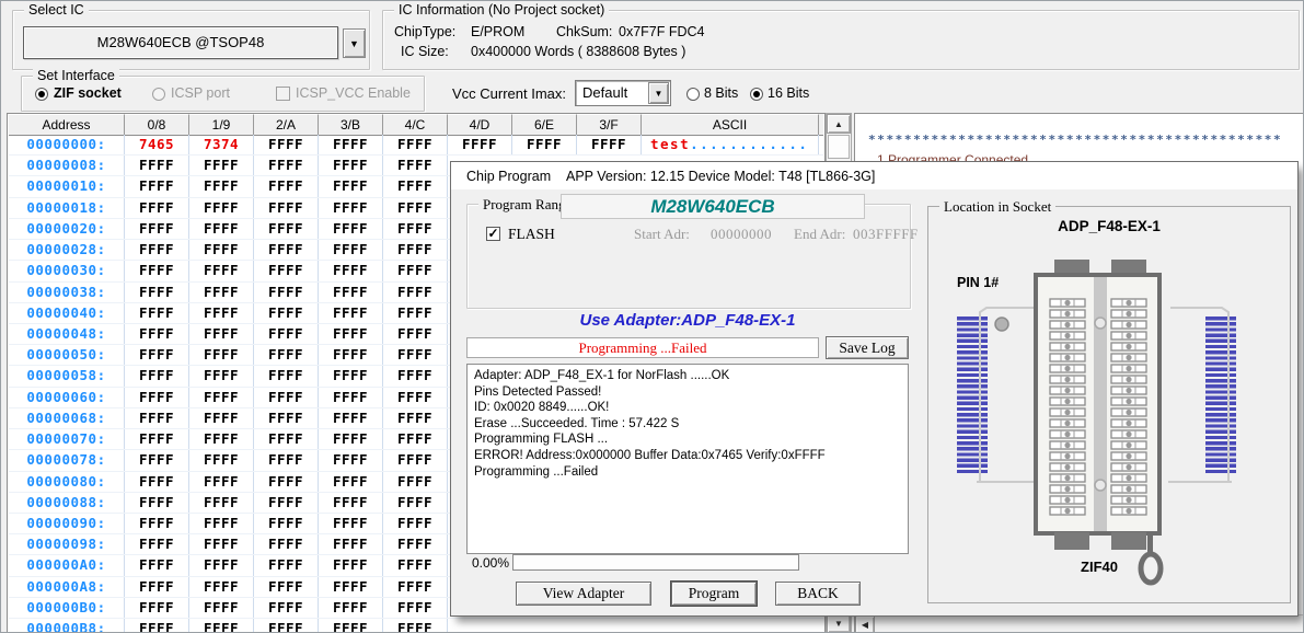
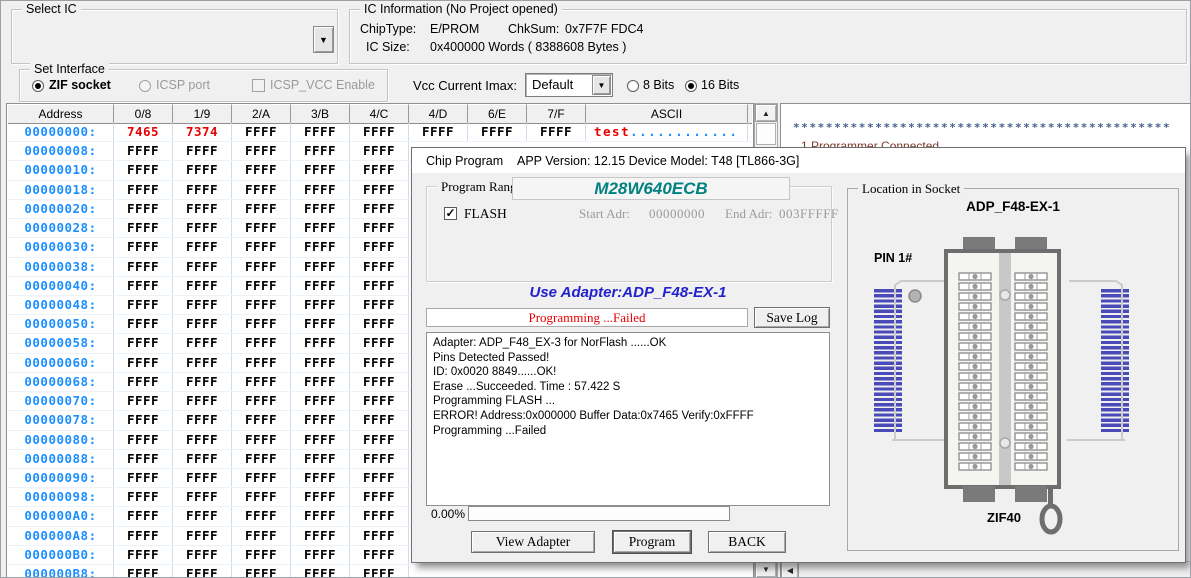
  Select IC
- M28W640ECB @TSOP48
  ▼
- IC Information (No Project socket)
+ IC Information (No Project opened)
  ChipType:
  E/PROM
  ChkSum:
  0x7F7F FDC4
  IC Size:
  0x400000 Words ( 8388608 Bytes )
  Set Interface
  ZIF socket
  ICSP port
  ICSP_VCC Enable
  Vcc Current Imax:
  Default
  ▼
  8 Bits
  16 Bits
  Address
  0/8
  1/9
  2/A
  3/B
  4/C
  4/D
  6/E
- 3/F
+ 7/F
  ASCII
  00000000:
  7465
  7374
  FFFF
  FFFF
  FFFF
  FFFF
  FFFF
  FFFF
  test............
  00000008:
  FFFF
  FFFF
  FFFF
  FFFF
  FFFF
  00000010:
  FFFF
  FFFF
  FFFF
  FFFF
  FFFF
  00000018:
  FFFF
  FFFF
  FFFF
  FFFF
  FFFF
  00000020:
  FFFF
  FFFF
  FFFF
  FFFF
  FFFF
  00000028:
  FFFF
  FFFF
  FFFF
  FFFF
  FFFF
  00000030:
  FFFF
  FFFF
  FFFF
  FFFF
  FFFF
  00000038:
  FFFF
  FFFF
  FFFF
  FFFF
  FFFF
  00000040:
  FFFF
  FFFF
  FFFF
  FFFF
  FFFF
  00000048:
  FFFF
  FFFF
  FFFF
  FFFF
  FFFF
  00000050:
  FFFF
  FFFF
  FFFF
  FFFF
  FFFF
  00000058:
  FFFF
  FFFF
  FFFF
  FFFF
  FFFF
  00000060:
  FFFF
  FFFF
  FFFF
  FFFF
  FFFF
  00000068:
  FFFF
  FFFF
  FFFF
  FFFF
  FFFF
  00000070:
  FFFF
  FFFF
  FFFF
  FFFF
  FFFF
  00000078:
  FFFF
  FFFF
  FFFF
  FFFF
  FFFF
  00000080:
  FFFF
  FFFF
  FFFF
  FFFF
  FFFF
  00000088:
  FFFF
  FFFF
  FFFF
  FFFF
  FFFF
  00000090:
  FFFF
  FFFF
  FFFF
  FFFF
  FFFF
  00000098:
  FFFF
  FFFF
  FFFF
  FFFF
  FFFF
  000000A0:
  FFFF
  FFFF
  FFFF
  FFFF
  FFFF
  000000A8:
  FFFF
  FFFF
  FFFF
  FFFF
  FFFF
  000000B0:
  FFFF
  FFFF
  FFFF
  FFFF
  FFFF
  000000B8:
  FFFF
  FFFF
  FFFF
  FFFF
  FFFF
  ▲
  ▼
  **********************************************
  1 Programmer Connected
  ◀
  Chip Program
  APP Version: 12.15 Device Model: T48 [TL866-3G]
  Program Ran
  ✓
  FLASH
  Start Adr:
  00000000
  End Adr:
  003FFFFF
  M28W640ECB
  Use Adapter:ADP_F48-EX-1
  Programming ...Failed
  Save Log
- Adapter: ADP_F48_EX-1 for NorFlash ......OK
+ Adapter: ADP_F48_EX-3 for NorFlash ......OK
  Pins Detected Passed!
  ID: 0x0020 8849......OK!
  Erase ...Succeeded. Time : 57.422 S
  Programming FLASH ...
  ERROR! Address:0x000000 Buffer Data:0x7465 Verify:0xFFFF
  Programming ...Failed
  0.00%
  View Adapter
  Program
  BACK
  Location in Socket
  ADP_F48-EX-1
  PIN 1#
  ZIF40
